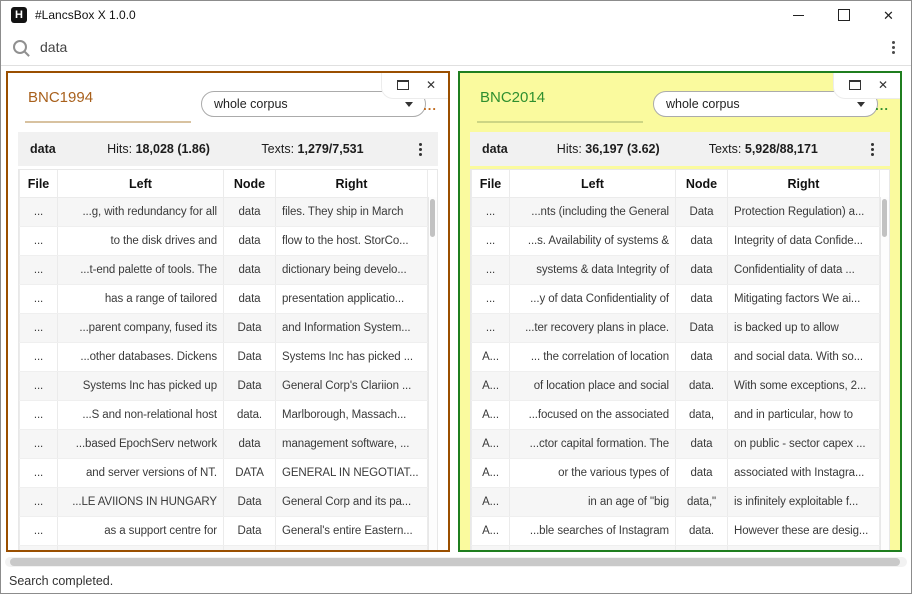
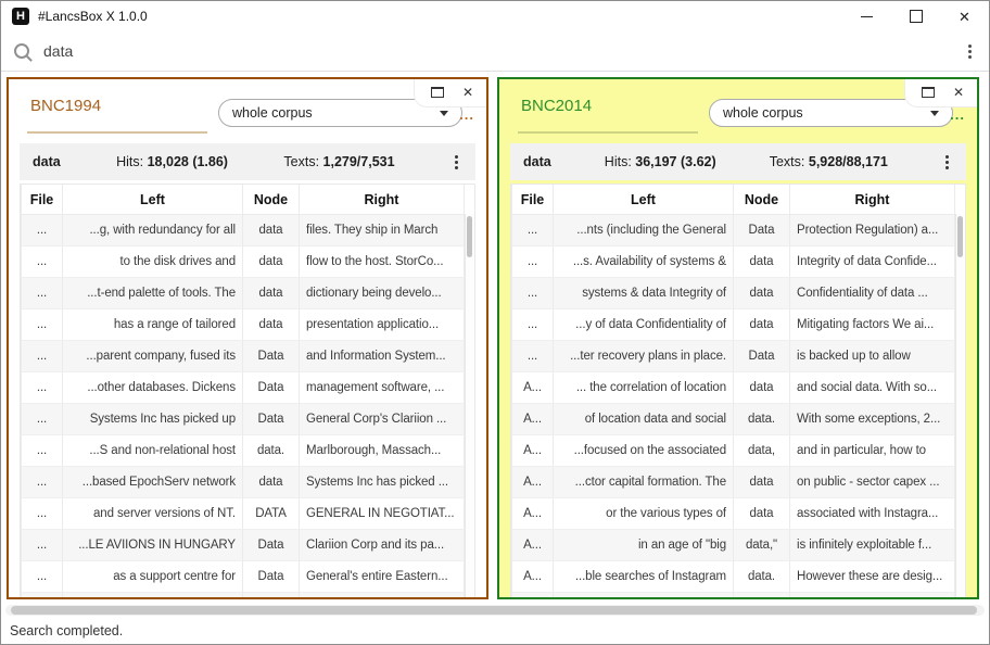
  H
  #LancsBox X 1.0.0
  ✕
  data
  ✕
  ...
  BNC1994
  whole corpus
  data
  Hits: 18,028 (1.86)
  Texts: 1,279/7,531
  File	Left	Node	Right
  ...	...g, with redundancy for all	data	files. They ship in March
  ...	to the disk drives and	data	flow to the host. StorCo...
  ...	...t-end palette of tools. The	data	dictionary being develo...
  ...	has a range of tailored	data	presentation applicatio...
  ...	...parent company, fused its	Data	and Information System...
- ...	...other databases. Dickens	Data	Systems Inc has picked ...
+ ...	...other databases. Dickens	Data	management software, ...
  ...	Systems Inc has picked up	Data	General Corp's Clariion ...
  ...	...S and non-relational host	data.	Marlborough, Massach...
- ...	...based EpochServ network	data	management software, ...
+ ...	...based EpochServ network	data	Systems Inc has picked ...
  ...	and server versions of NT.	DATA	GENERAL IN NEGOTIAT...
- ...	...LE AVIIONS IN HUNGARY	Data	General Corp and its pa...
+ ...	...LE AVIIONS IN HUNGARY	Data	Clariion Corp and its pa...
  ...	as a support centre for	Data	General's entire Eastern...
  ✕
  ...
  BNC2014
  whole corpus
  data
  Hits: 36,197 (3.62)
  Texts: 5,928/88,171
  File	Left	Node	Right
  ...	...nts (including the General	Data	Protection Regulation) a...
  ...	...s. Availability of systems &	data	Integrity of data Confide...
  ...	systems & data Integrity of	data	Confidentiality of data ...
  ...	...y of data Confidentiality of	data	Mitigating factors We ai...
  ...	...ter recovery plans in place.	Data	is backed up to allow
  A...	... the correlation of location	data	and social data. With so...
- A...	of location place and social	data.	With some exceptions, 2...
+ A...	of location data and social	data.	With some exceptions, 2...
  A...	...focused on the associated	data,	and in particular, how to
  A...	...ctor capital formation. The	data	on public - sector capex ...
  A...	or the various types of	data	associated with Instagra...
  A...	in an age of "big	data,"	is infinitely exploitable f...
  A...	...ble searches of Instagram	data.	However these are desig...
  Search completed.
